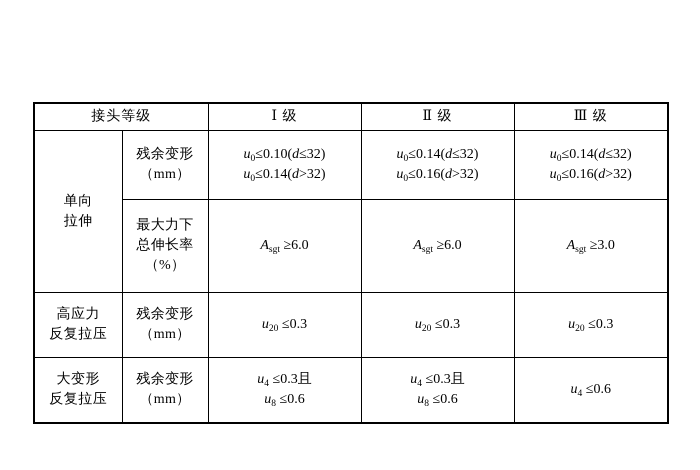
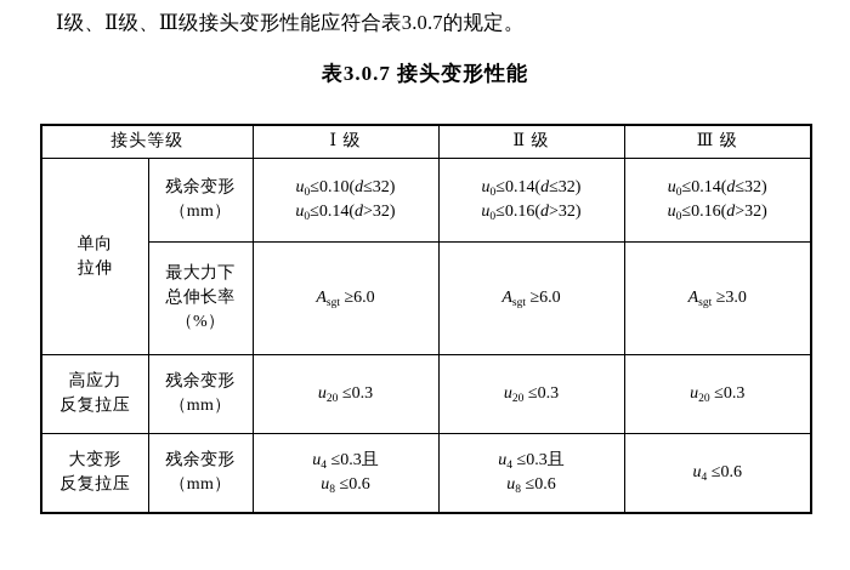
+ Ⅰ级、Ⅱ级、Ⅲ级接头变形性能应符合表3.0.7的规定。
+ 表3.0.7 接头变形性能
  接头等级	Ⅰ 级	Ⅱ 级	Ⅲ 级
  单向拉伸	残余变形（mm）	u0≤0.10(d≤32) u0≤0.14(d>32)	u0≤0.14(d≤32) u0≤0.16(d>32)	u0≤0.14(d≤32) u0≤0.16(d>32)
  最大力下总伸长率（%）	Asgt ≥6.0	Asgt ≥6.0	Asgt ≥3.0
  高应力反复拉压	残余变形（mm）	u20 ≤0.3	u20 ≤0.3	u20 ≤0.3
  大变形反复拉压	残余变形（mm）	u4 ≤0.3且 u8 ≤0.6	u4 ≤0.3且 u8 ≤0.6	u4 ≤0.6
